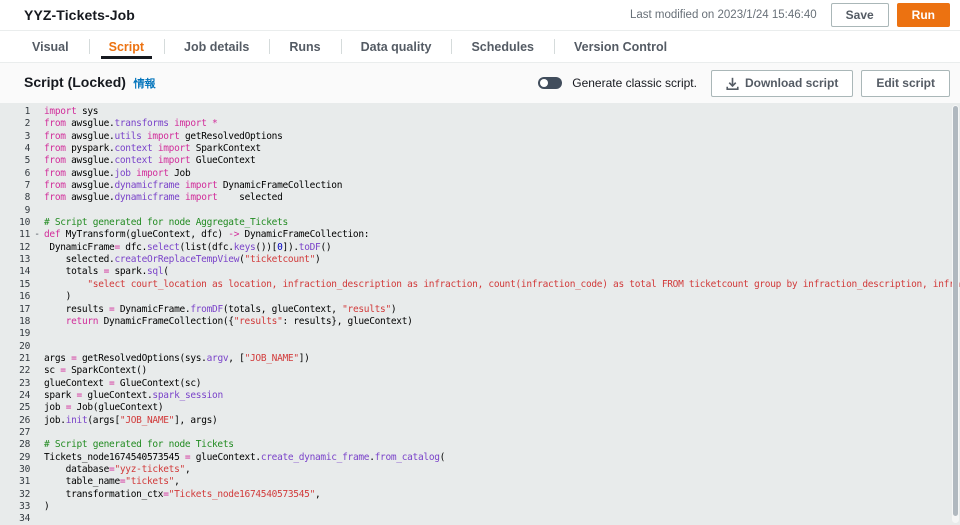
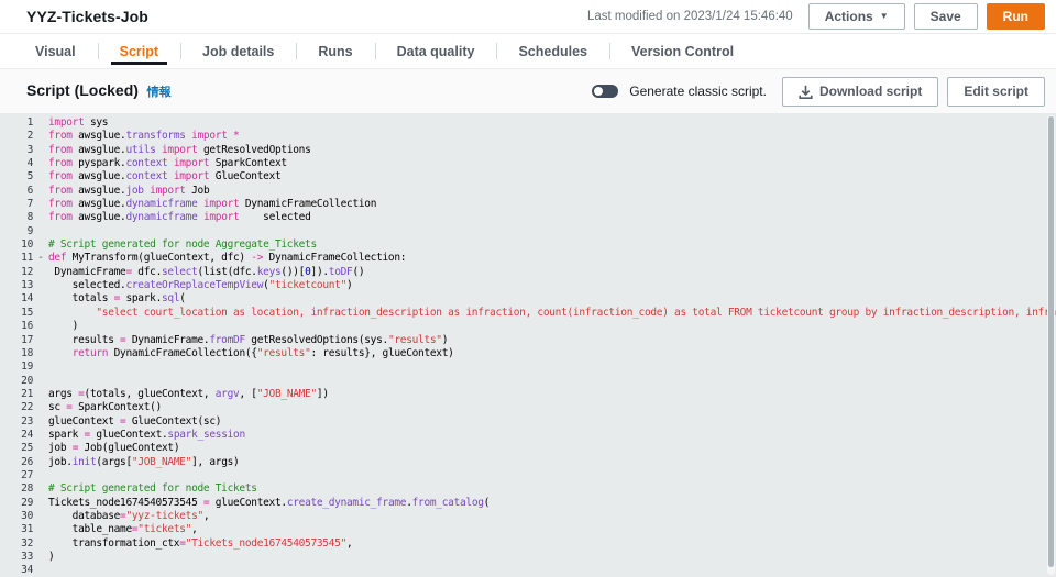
  YYZ-Tickets-Job
  Last modified on 2023/1/24 15:46:40
+ Actions
+ ▼
  Save
  Run
  Visual
  Script
  Job details
  Runs
  Data quality
  Schedules
  Version Control
  Script (Locked)
  情報
  Generate classic script.
  Download script
  Edit script
  1
  import sys
  2
  from awsglue.transforms import *
  3
  from awsglue.utils import getResolvedOptions
  4
  from pyspark.context import SparkContext
  5
  from awsglue.context import GlueContext
  6
  from awsglue.job import Job
  7
  from awsglue.dynamicframe import DynamicFrameCollection
  8
  from awsglue.dynamicframe import selected
  9
  10
  # Script generated for node Aggregate_Tickets
  11
  -
  def MyTransform(glueContext, dfc) -> DynamicFrameCollection:
  12
  DynamicFrame= dfc.select(list(dfc.keys())[0]).toDF()
  13
  selected.createOrReplaceTempView("ticketcount")
  14
  totals = spark.sql(
  15
  "select court_location as location, infraction_description as infraction, count(infraction_code) as total FROM ticketcount group by infraction_description, inf
  16
  )
  17
- results = DynamicFrame.fromDF(totals, glueContext, "results")
+ results = DynamicFrame.fromDF getResolvedOptions(sys."results")
  18
  return DynamicFrameCollection({"results": results}, glueContext)
  19
  20
  21
- args = getResolvedOptions(sys.argv, ["JOB_NAME"])
+ args =(totals, glueContext, argv, ["JOB_NAME"])
  22
  sc = SparkContext()
  23
  glueContext = GlueContext(sc)
  24
  spark = glueContext.spark_session
  25
  job = Job(glueContext)
  26
  job.init(args["JOB_NAME"], args)
  27
  28
  # Script generated for node Tickets
  29
  Tickets_node1674540573545 = glueContext.create_dynamic_frame.from_catalog(
  30
  database="yyz-tickets",
  31
  table_name="tickets",
  32
  transformation_ctx="Tickets_node1674540573545",
  33
  )
  34
